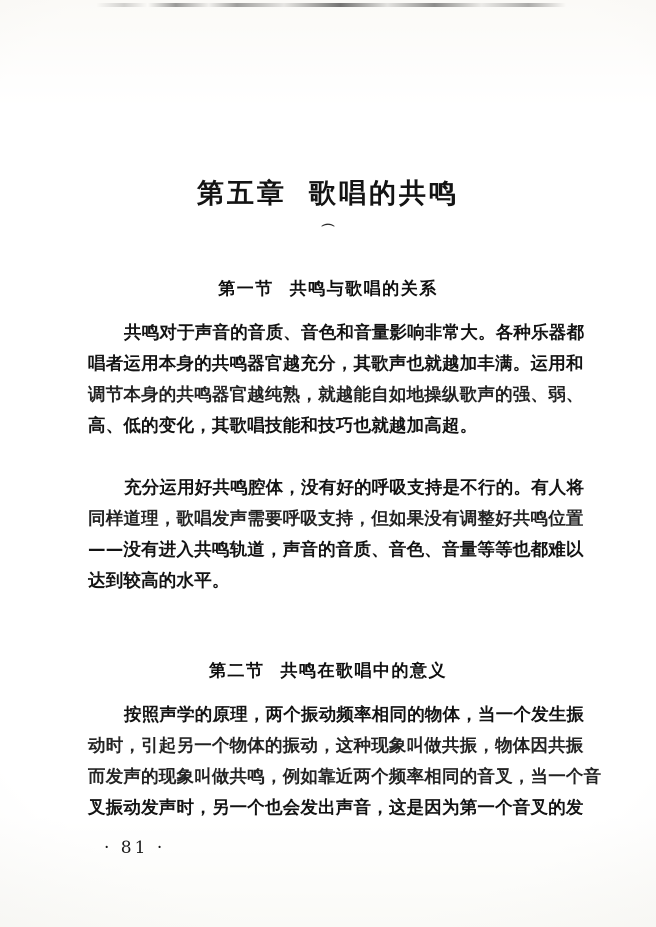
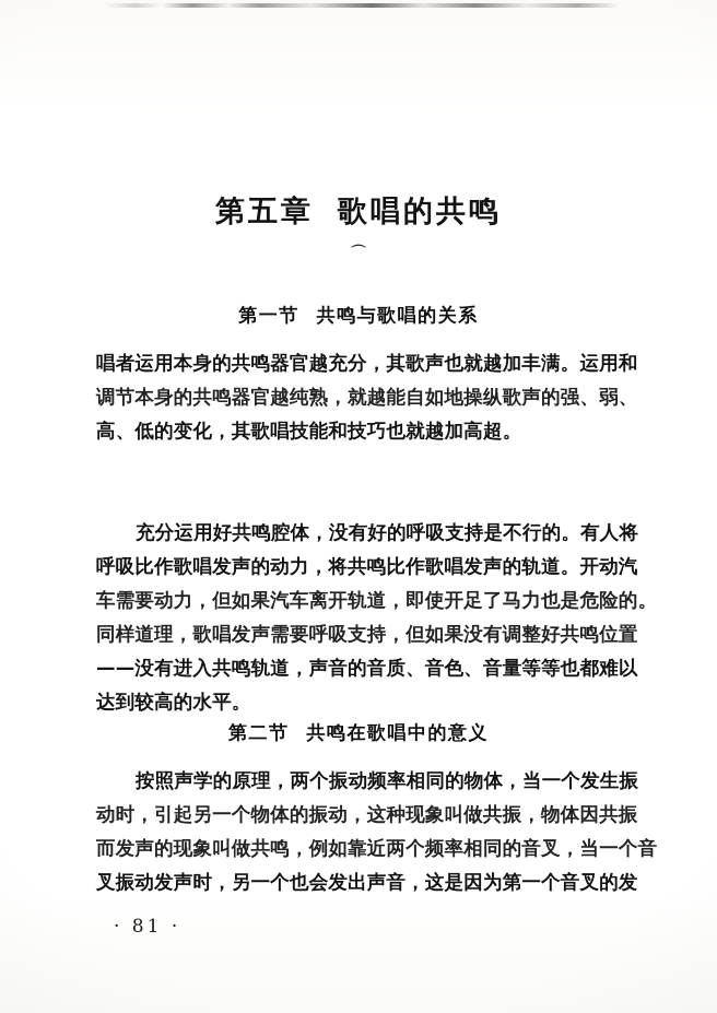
  第五章 歌唱的共鸣
  ⌒
  第一节 共鸣与歌唱的关系
- 共鸣对于声音的音质、音色和音量影响非常大。各种乐器都
  唱者运用本身的共鸣器官越充分，其歌声也就越加丰满。运用和
  调节本身的共鸣器官越纯熟，就越能自如地操纵歌声的强、弱、
  高、低的变化，其歌唱技能和技巧也就越加高超。
  充分运用好共鸣腔体，没有好的呼吸支持是不行的。有人将
+ 呼吸比作歌唱发声的动力，将共鸣比作歌唱发声的轨道。开动汽
+ 车需要动力，但如果汽车离开轨道，即使开足了马力也是危险的。
  同样道理，歌唱发声需要呼吸支持，但如果没有调整好共鸣位置
  ——没有进入共鸣轨道，声音的音质、音色、音量等等也都难以
  达到较高的水平。
  第二节 共鸣在歌唱中的意义
  按照声学的原理，两个振动频率相同的物体，当一个发生振
  动时，引起另一个物体的振动，这种现象叫做共振，物体因共振
  而发声的现象叫做共鸣，例如靠近两个频率相同的音叉，当一个音
  叉振动发声时，另一个也会发出声音，这是因为第一个音叉的发
  · 81 ·
